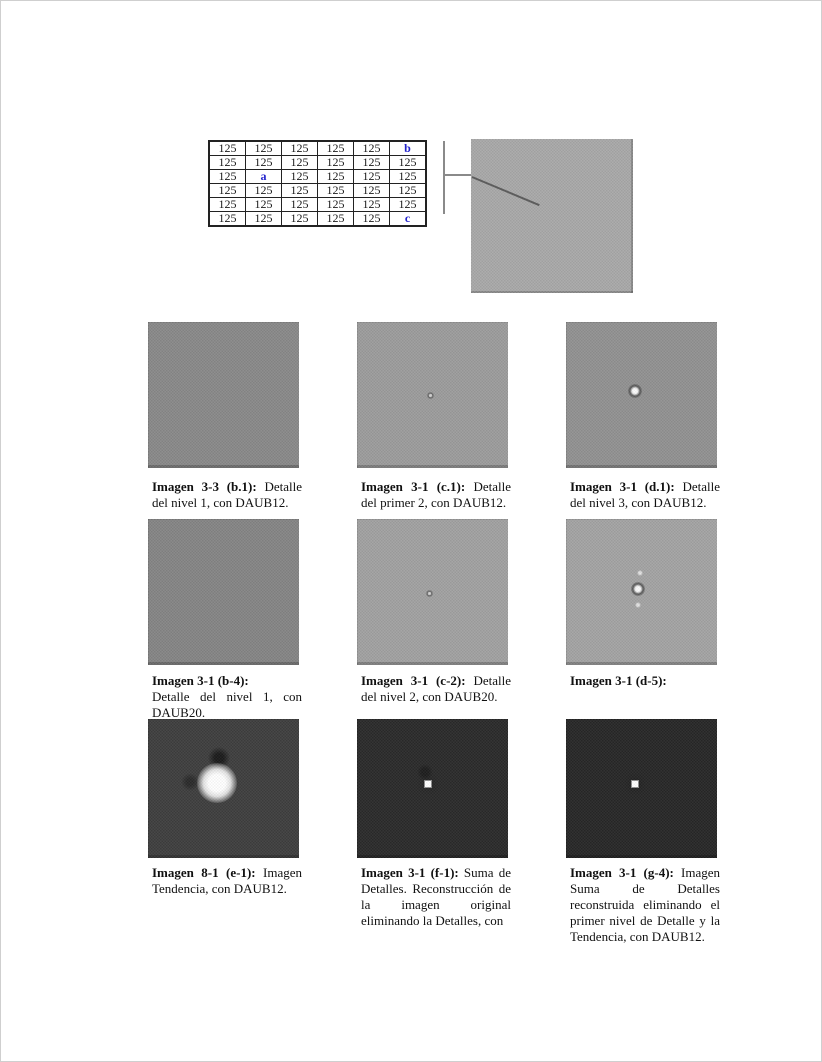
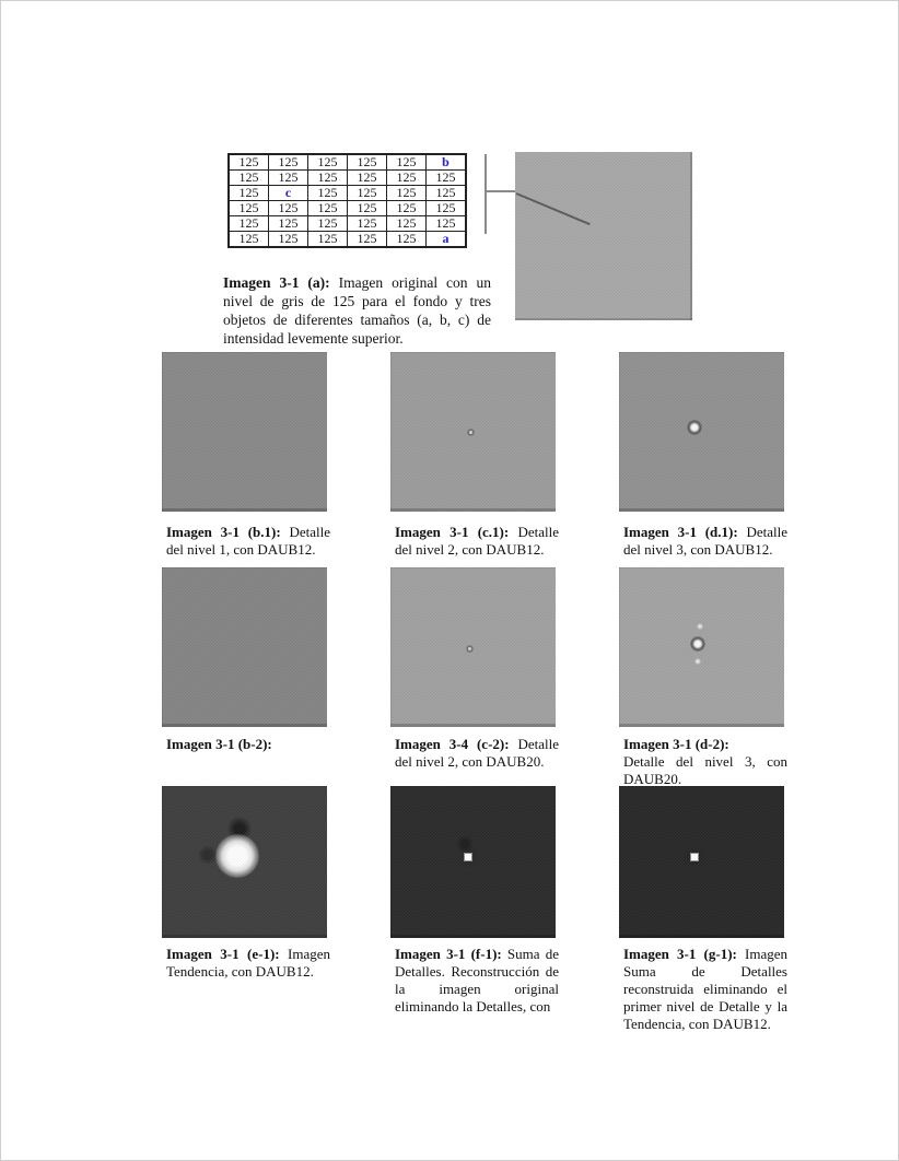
  125	125	125	125	125	b
  125	125	125	125	125	125
- 125	a	125	125	125	125
+ 125	c	125	125	125	125
  125	125	125	125	125	125
  125	125	125	125	125	125
- 125	125	125	125	125	c
+ 125	125	125	125	125	a
+ Imagen 3-1 (a): Imagen original con un nivel de gris de 125 para el fondo y tres objetos de diferentes tamaños (a, b, c) de intensidad levemente superior.
- Imagen 3-3 (b.1): Detalle del nivel 1, con DAUB12.
+ Imagen 3-1 (b.1): Detalle del nivel 1, con DAUB12.
- Imagen 3-1 (c.1): Detalle del primer 2, con DAUB12.
+ Imagen 3-1 (c.1): Detalle del nivel 2, con DAUB12.
  Imagen 3-1 (d.1): Detalle del nivel 3, con DAUB12.
- Imagen 3-1 (b-4):
+ Imagen 3-1 (b-2):
- Detalle del nivel 1, con DAUB20.
- Imagen 3-1 (c-2): Detalle del nivel 2, con DAUB20.
+ Imagen 3-4 (c-2): Detalle del nivel 2, con DAUB20.
- Imagen 3-1 (d-5):
+ Imagen 3-1 (d-2):
+ Detalle del nivel 3, con DAUB20.
- Imagen 8-1 (e-1): Imagen Tendencia, con DAUB12.
+ Imagen 3-1 (e-1): Imagen Tendencia, con DAUB12.
  Imagen 3-1 (f-1): Suma de Detalles. Reconstrucción de la imagen original eliminando la Detalles, con
- Imagen 3-1 (g-4): Imagen Suma de Detalles reconstruida eliminando el primer nivel de Detalle y la Tendencia, con DAUB12.
+ Imagen 3-1 (g-1): Imagen Suma de Detalles reconstruida eliminando el primer nivel de Detalle y la Tendencia, con DAUB12.
